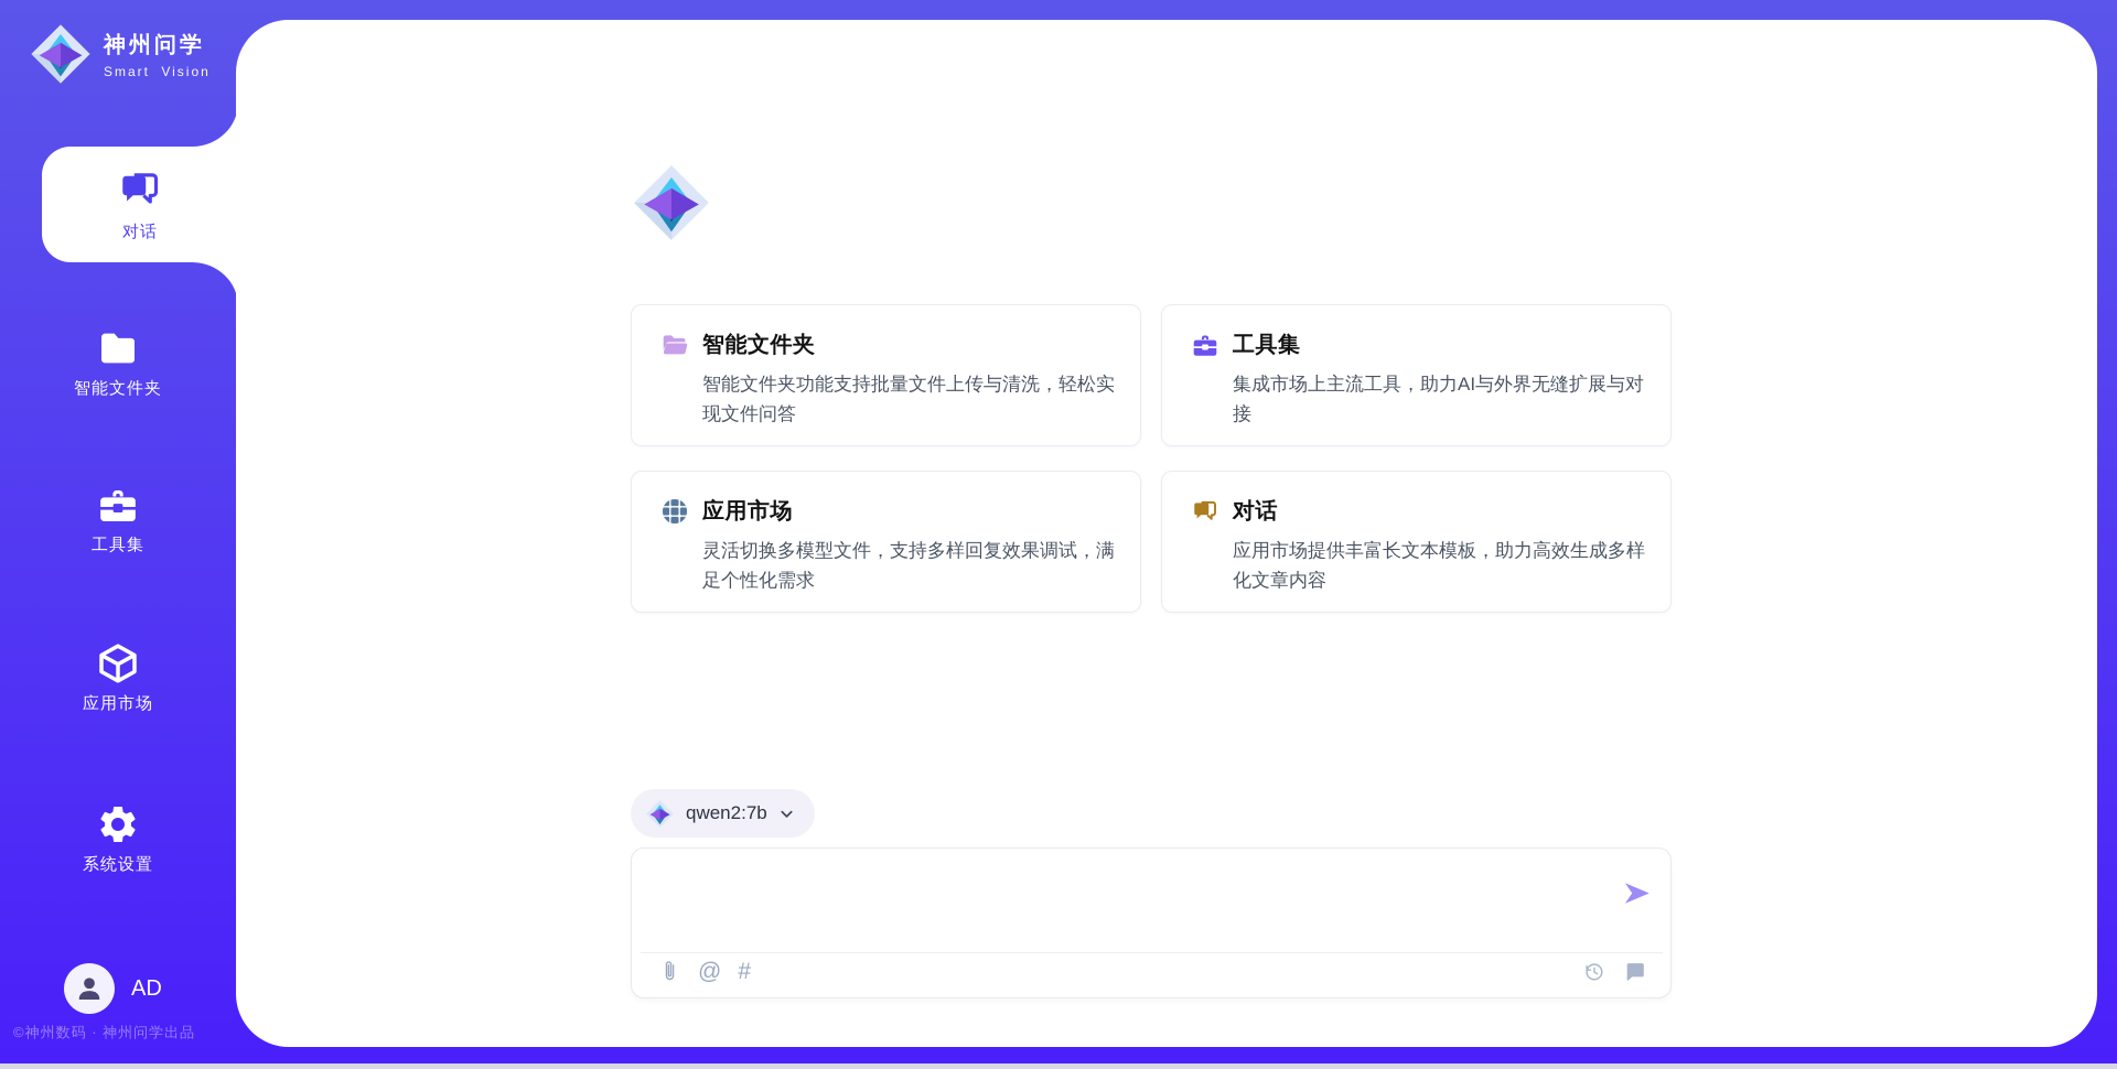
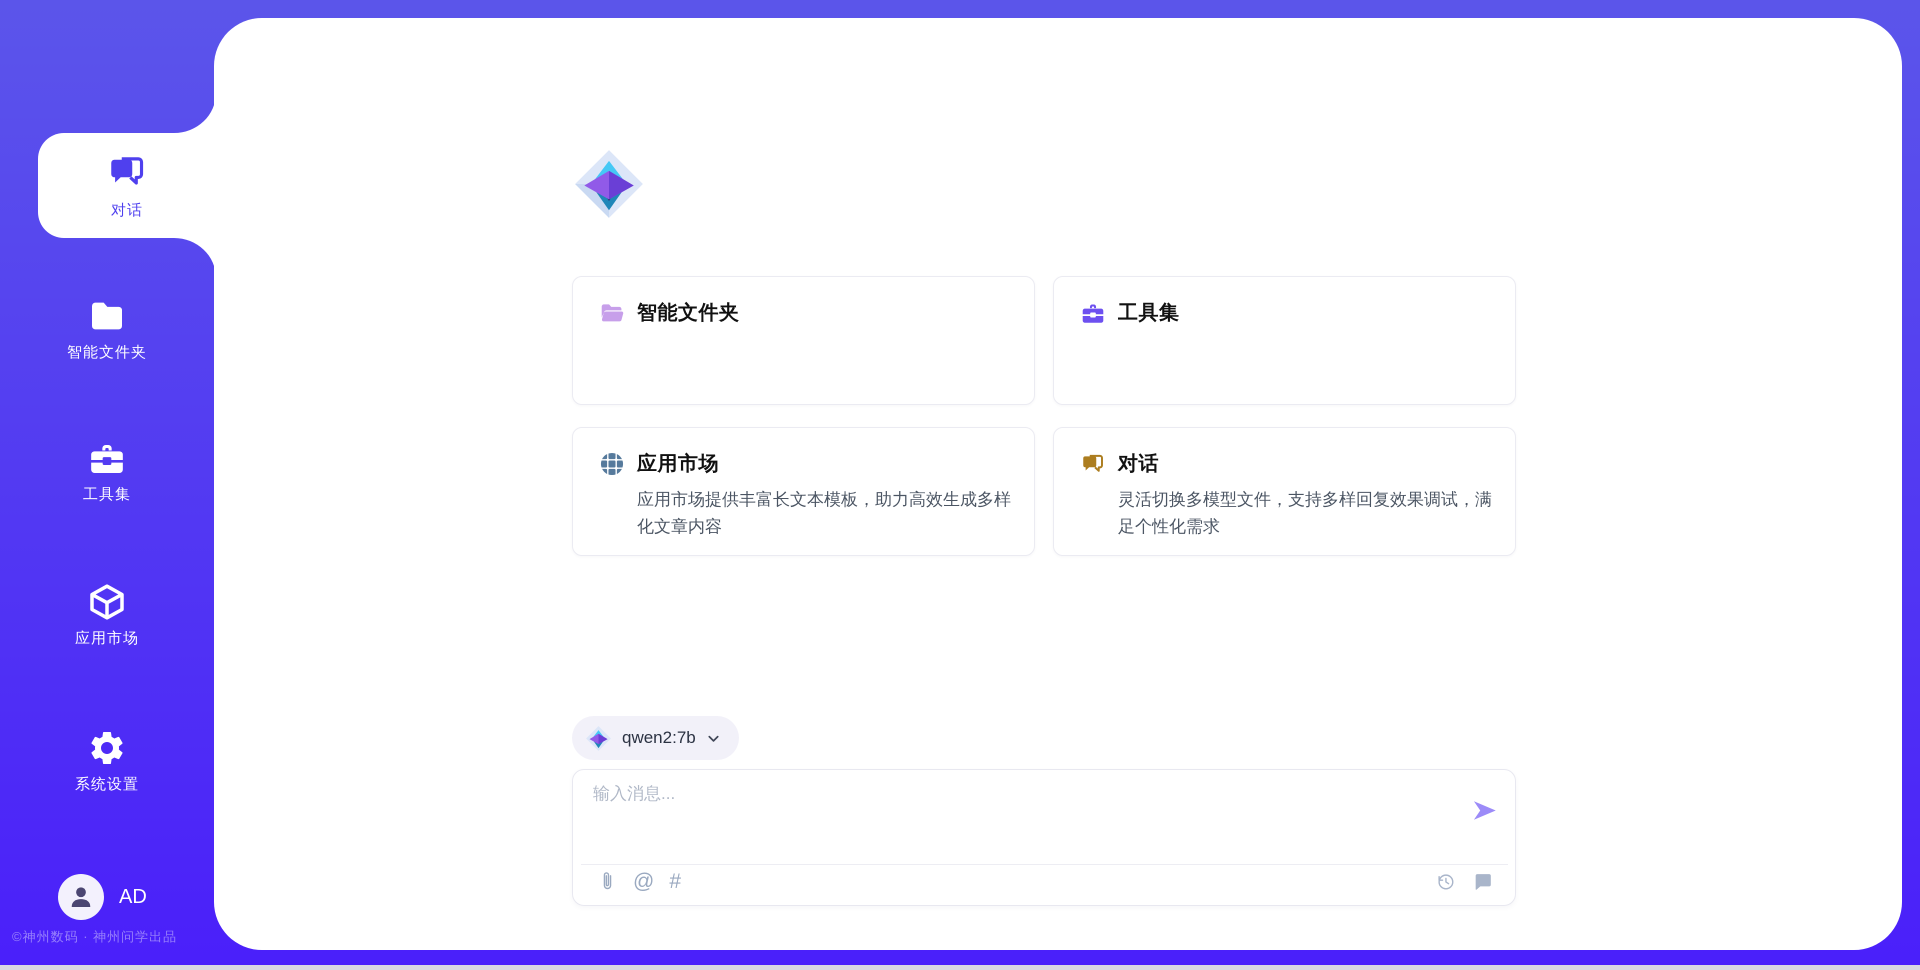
- 神州问学
- Smart Vision
  对话
  智能文件夹
  工具集
  应用市场
  系统设置
  AD
  ©神州数码 · 神州问学出品
  智能文件夹
- 智能文件夹功能支持批量文件上传与清洗，轻松实现文件问答
  工具集
- 集成市场上主流工具，助力AI与外界无缝扩展与对接
  应用市场
- 灵活切换多模型文件，支持多样回复效果调试，满足个性化需求
+ 应用市场提供丰富长文本模板，助力高效生成多样化文章内容
  对话
- 应用市场提供丰富长文本模板，助力高效生成多样化文章内容
+ 灵活切换多模型文件，支持多样回复效果调试，满足个性化需求
  qwen2:7b
+ 输入消息...
  @
  #
